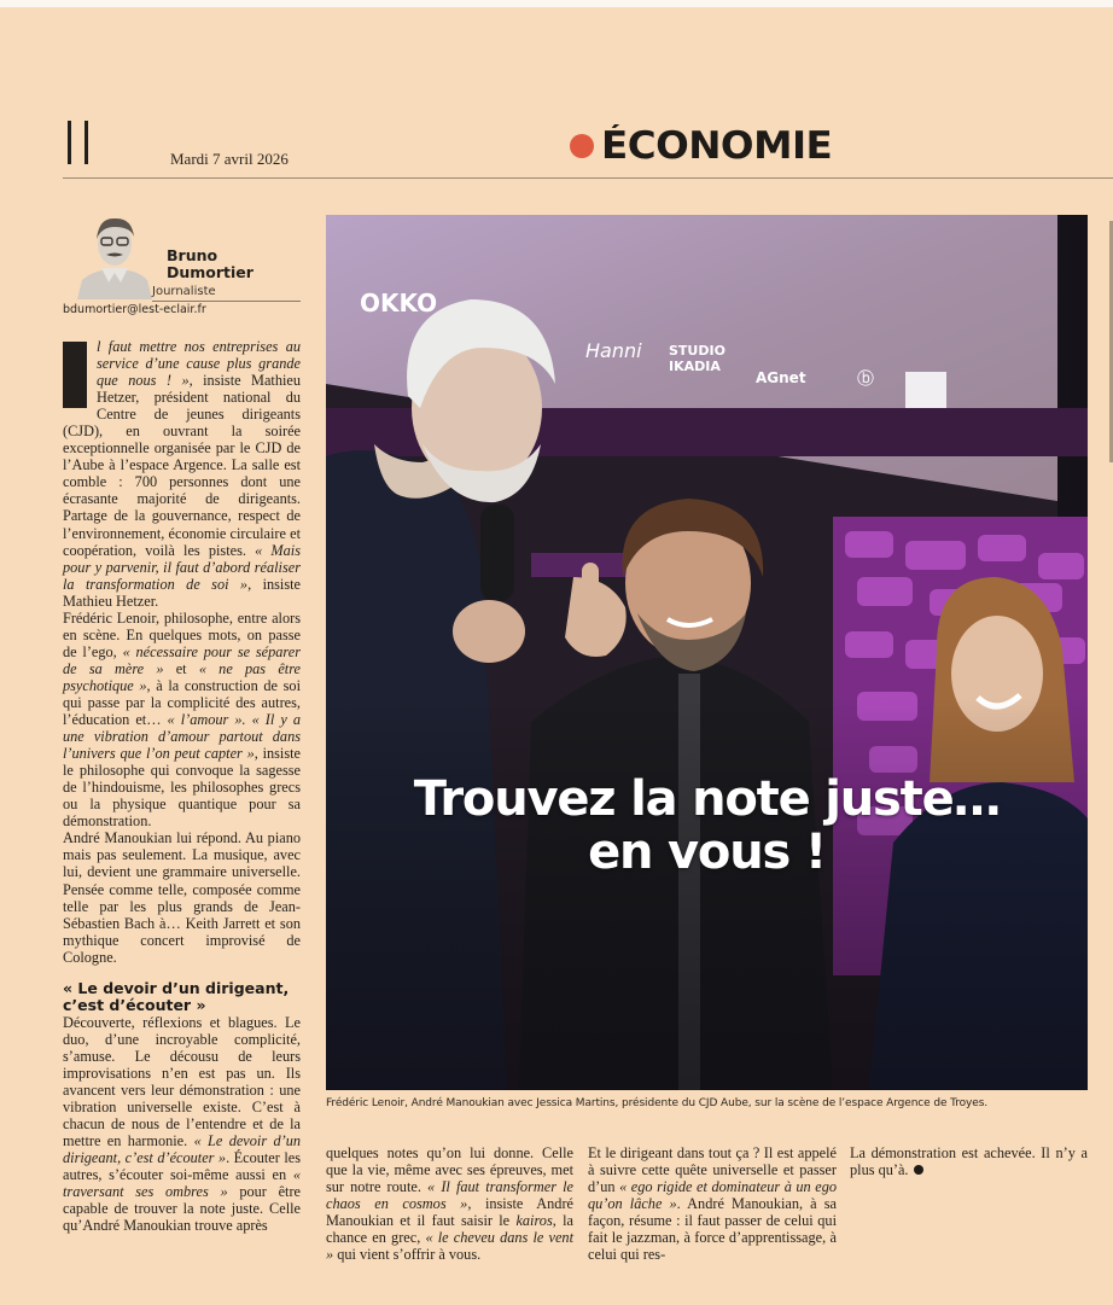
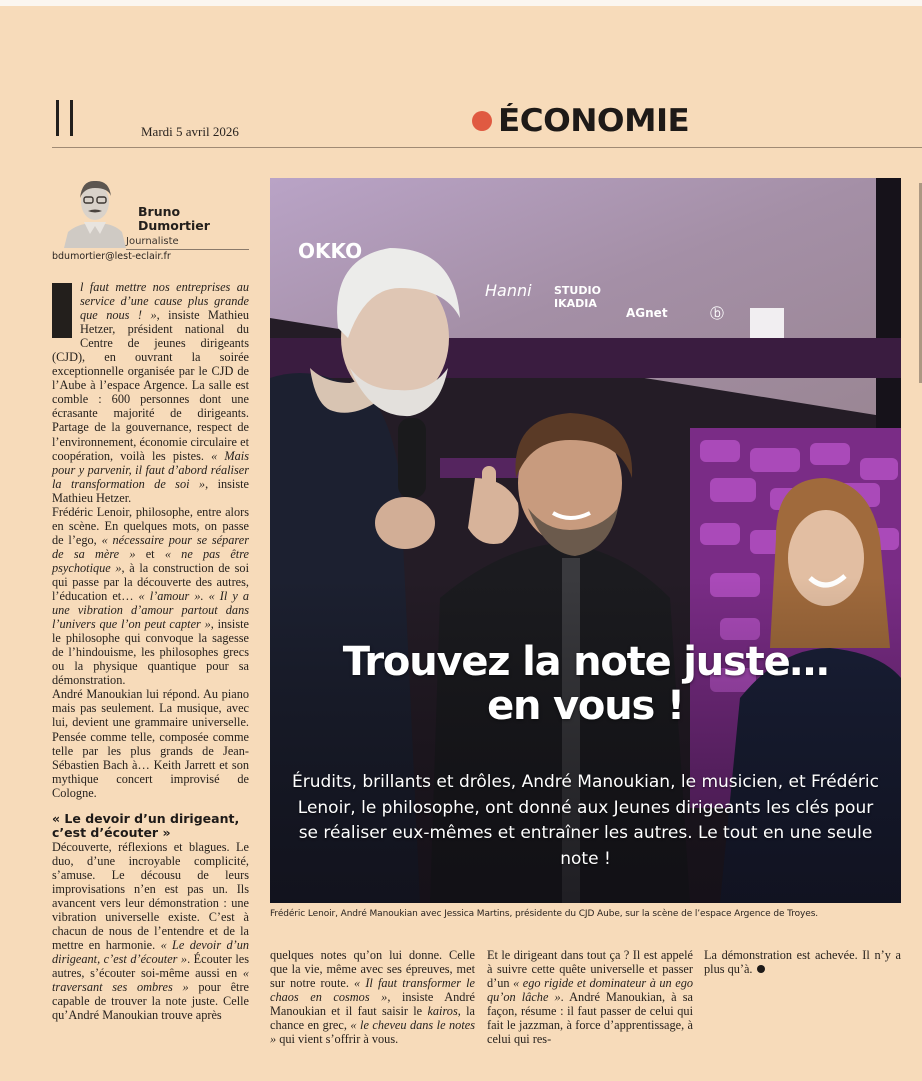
- Mardi 7 avril 2026
+ Mardi 5 avril 2026
  ÉCONOMIE
  Bruno
  Dumortier
  Journaliste
  bdumortier@lest-eclair.fr
- l faut mettre nos entreprises au service d’une cause plus grande que nous ! », insiste Mathieu Hetzer, président national du Centre de jeunes dirigeants (CJD), en ouvrant la soirée exceptionnelle organisée par le CJD de l’Aube à l’espace Argence. La salle est comble : 700 personnes dont une écrasante majorité de dirigeants. Partage de la gouvernance, respect de l’environnement, économie circulaire et coopération, voilà les pistes. « Mais pour y parvenir, il faut d’abord réaliser la transformation de soi », insiste Mathieu Hetzer.
+ l faut mettre nos entreprises au service d’une cause plus grande que nous ! », insiste Mathieu Hetzer, président national du Centre de jeunes dirigeants (CJD), en ouvrant la soirée exceptionnelle organisée par le CJD de l’Aube à l’espace Argence. La salle est comble : 600 personnes dont une écrasante majorité de dirigeants. Partage de la gouvernance, respect de l’environnement, économie circulaire et coopération, voilà les pistes. « Mais pour y parvenir, il faut d’abord réaliser la transformation de soi », insiste Mathieu Hetzer.
- Frédéric Lenoir, philosophe, entre alors en scène. En quelques mots, on passe de l’ego, « nécessaire pour se séparer de sa mère » et « ne pas être psychotique », à la construction de soi qui passe par la complicité des autres, l’éducation et… « l’amour ». « Il y a une vibration d’amour partout dans l’univers que l’on peut capter », insiste le philosophe qui convoque la sagesse de l’hindouisme, les philosophes grecs ou la physique quantique pour sa démonstration.
+ Frédéric Lenoir, philosophe, entre alors en scène. En quelques mots, on passe de l’ego, « nécessaire pour se séparer de sa mère » et « ne pas être psychotique », à la construction de soi qui passe par la découverte des autres, l’éducation et… « l’amour ». « Il y a une vibration d’amour partout dans l’univers que l’on peut capter », insiste le philosophe qui convoque la sagesse de l’hindouisme, les philosophes grecs ou la physique quantique pour sa démonstration.
  André Manoukian lui répond. Au piano mais pas seulement. La musique, avec lui, devient une grammaire universelle. Pensée comme telle, composée comme telle par les plus grands de Jean-Sébastien Bach à… Keith Jarrett et son mythique concert improvisé de Cologne.
  « Le devoir d’un dirigeant, c’est d’écouter »
  Découverte, réflexions et blagues. Le duo, d’une incroyable complicité, s’amuse. Le décousu de leurs improvisations n’en est pas un. Ils avancent vers leur démonstration : une vibration universelle existe. C’est à chacun de nous de l’entendre et de la mettre en harmonie. « Le devoir d’un dirigeant, c’est d’écouter ». Écouter les autres, s’écouter soi-même aussi en « traversant ses ombres » pour être capable de trouver la note juste. Celle qu’André Manoukian trouve après
  Trouvez la note juste…
  en vous !
+ Érudits, brillants et drôles, André Manoukian, le musicien, et Frédéric Lenoir, le philosophe, ont donné aux Jeunes dirigeants les clés pour se réaliser eux-mêmes et entraîner les autres. Le tout en une seule note !
  Frédéric Lenoir, André Manoukian avec Jessica Martins, présidente du CJD Aube, sur la scène de l’espace Argence de Troyes.
- quelques notes qu’on lui donne. Celle que la vie, même avec ses épreuves, met sur notre route. « Il faut transformer le chaos en cosmos », insiste André Manoukian et il faut saisir le kairos, la chance en grec, « le cheveu dans le vent » qui vient s’offrir à vous.
+ quelques notes qu’on lui donne. Celle que la vie, même avec ses épreuves, met sur notre route. « Il faut transformer le chaos en cosmos », insiste André Manoukian et il faut saisir le kairos, la chance en grec, « le cheveu dans le notes » qui vient s’offrir à vous.
  Et le dirigeant dans tout ça ? Il est appelé à suivre cette quête universelle et passer d’un « ego rigide et dominateur à un ego qu’on lâche ». André Manoukian, à sa façon, résume : il faut passer de celui qui fait le jazzman, à force d’apprentissage, à celui qui res-
  La démonstration est achevée. Il n’y a plus qu’à.
